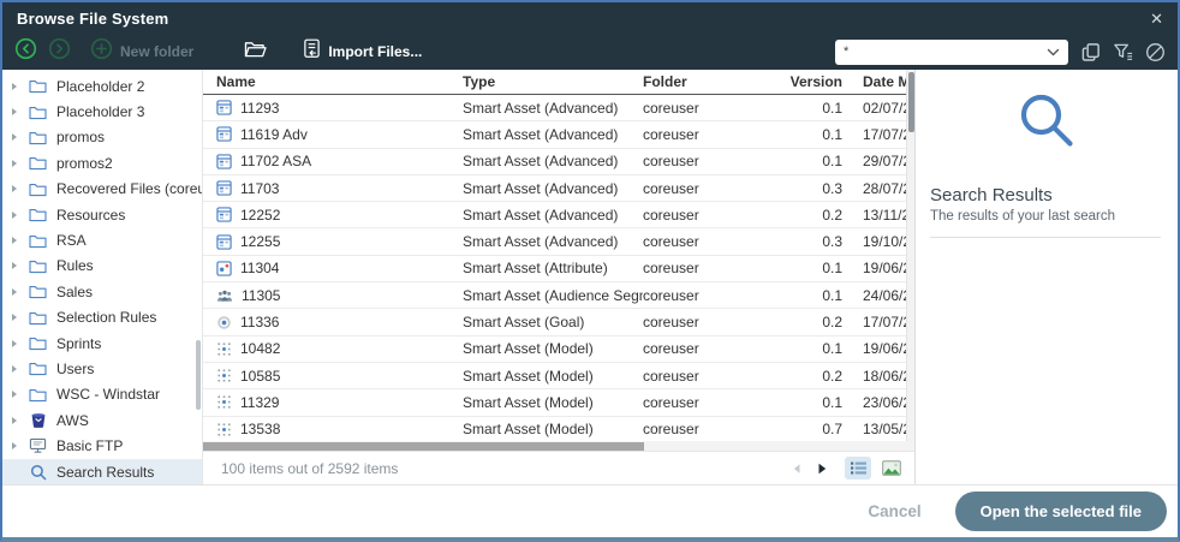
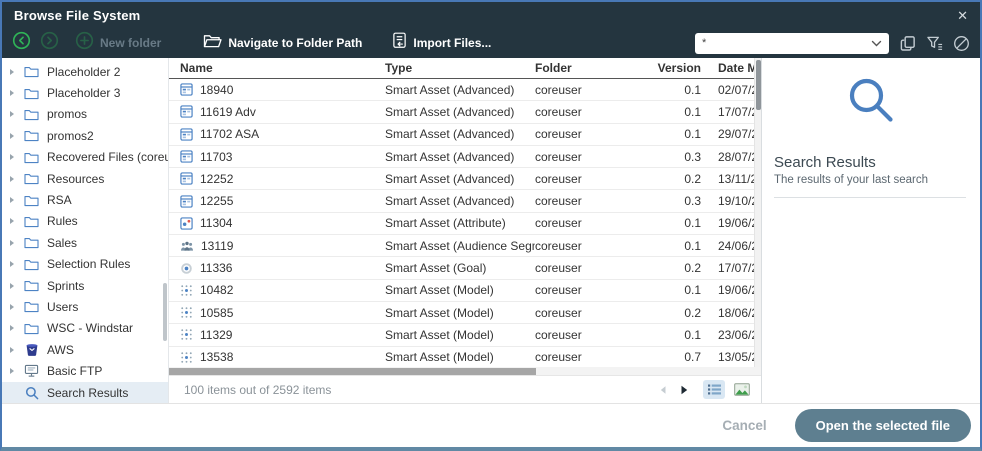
  Browse File System
  ✕
  New folder
+ Navigate to Folder Path
  Import Files...
  *
  Placeholder 2
  Placeholder 3
  promos
  promos2
  Recovered Files (coreu
  Resources
  RSA
  Rules
  Sales
  Selection Rules
  Sprints
  Users
  WSC - Windstar
  AWS
  Basic FTP
  Search Results
  Name
  Type
  Folder
  Version
  Date M
- 11293
+ 18940
  Smart Asset (Advanced)
  coreuser
  0.1
  02/07/
  11619 Adv
  Smart Asset (Advanced)
  coreuser
  0.1
  17/07/
  11702 ASA
  Smart Asset (Advanced)
  coreuser
  0.1
  29/07/
  11703
  Smart Asset (Advanced)
  coreuser
  0.3
  28/07/
  12252
  Smart Asset (Advanced)
  coreuser
  0.2
  13/11/
  12255
  Smart Asset (Advanced)
  coreuser
  0.3
  19/10/
  11304
  Smart Asset (Attribute)
  coreuser
  0.1
  19/06/
- 11305
+ 13119
  Smart Asset (Audience Seg
  coreuser
  0.1
  24/06/
  11336
  Smart Asset (Goal)
  coreuser
  0.2
  17/07/
  10482
  Smart Asset (Model)
  coreuser
  0.1
  19/06/
  10585
  Smart Asset (Model)
  coreuser
  0.2
  18/06/
  11329
  Smart Asset (Model)
  coreuser
  0.1
  23/06/
  13538
  Smart Asset (Model)
  coreuser
  0.7
  13/05/
  100 items out of 2592 items
  Search Results
  The results of your last search
  Cancel
  Open the selected file
